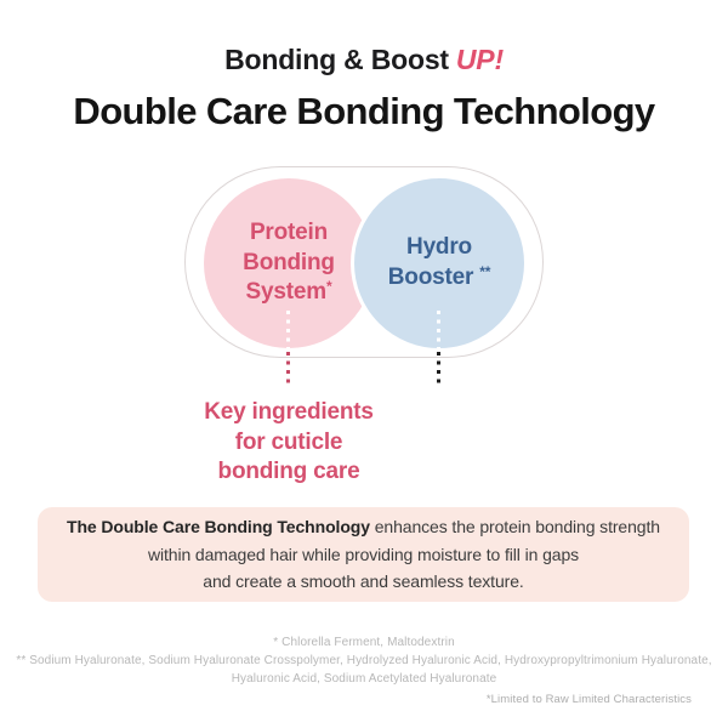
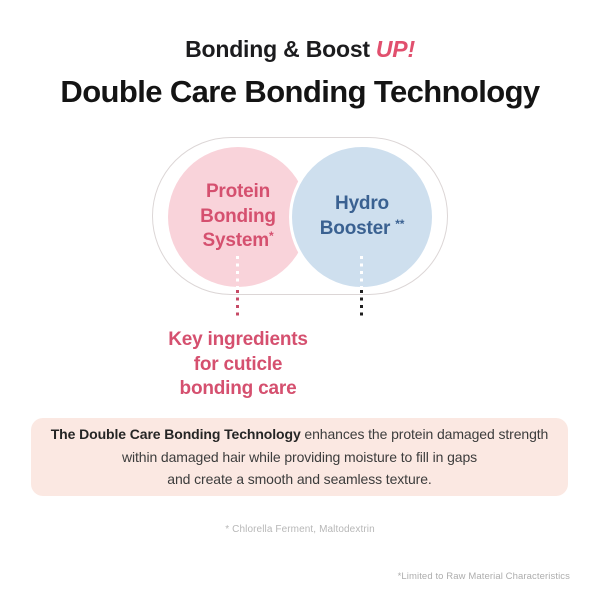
  Bonding & Boost UP!
  Double Care Bonding Technology
  Protein
  Bonding
  System*
  Hydro
  Booster **
  Key ingredients
  for cuticle
  bonding care
- The Double Care Bonding Technology enhances the protein bonding strength
+ The Double Care Bonding Technology enhances the protein damaged strength
  within damaged hair while providing moisture to fill in gaps
  and create a smooth and seamless texture.
  * Chlorella Ferment, Maltodextrin
- ** Sodium Hyaluronate, Sodium Hyaluronate Crosspolymer, Hydrolyzed Hyaluronic Acid, Hydroxypropyltrimonium Hyaluronate, Hyaluronic Acid, Sodium Acetylated Hyaluronate
- *Limited to Raw Limited Characteristics
+ *Limited to Raw Material Characteristics
